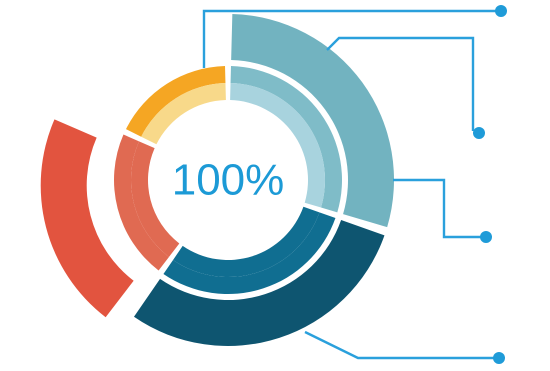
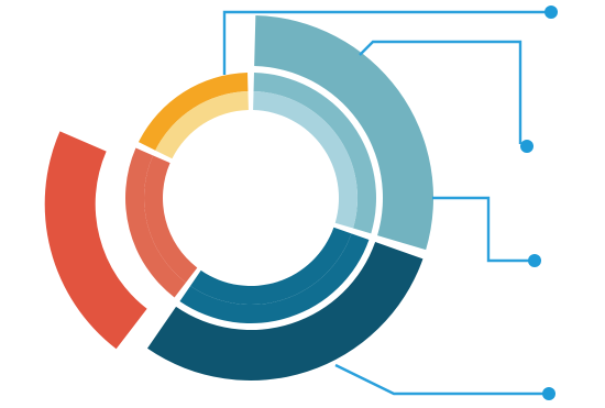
- 100%
